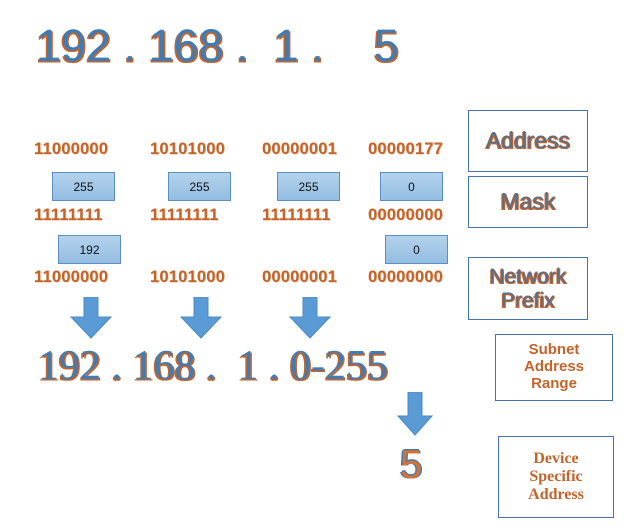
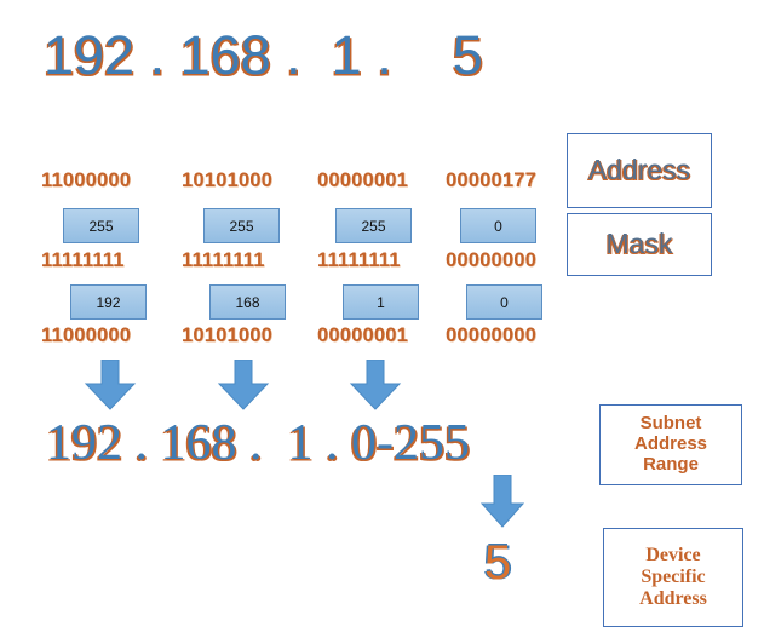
  192 . 168 . 1 . 5
  11000000
  255
  11111111
  192
  11000000
  10101000
  255
  11111111
+ 168
  10101000
  00000001
  255
  11111111
+ 1
  00000001
  00000177
  0
  00000000
  0
  00000000
  192 . 168 . 1 . 0-255
  5
  Address
  Mask
- Network
- Prefix
  Subnet
  Address
  Range
  Device
  Specific
  Address
